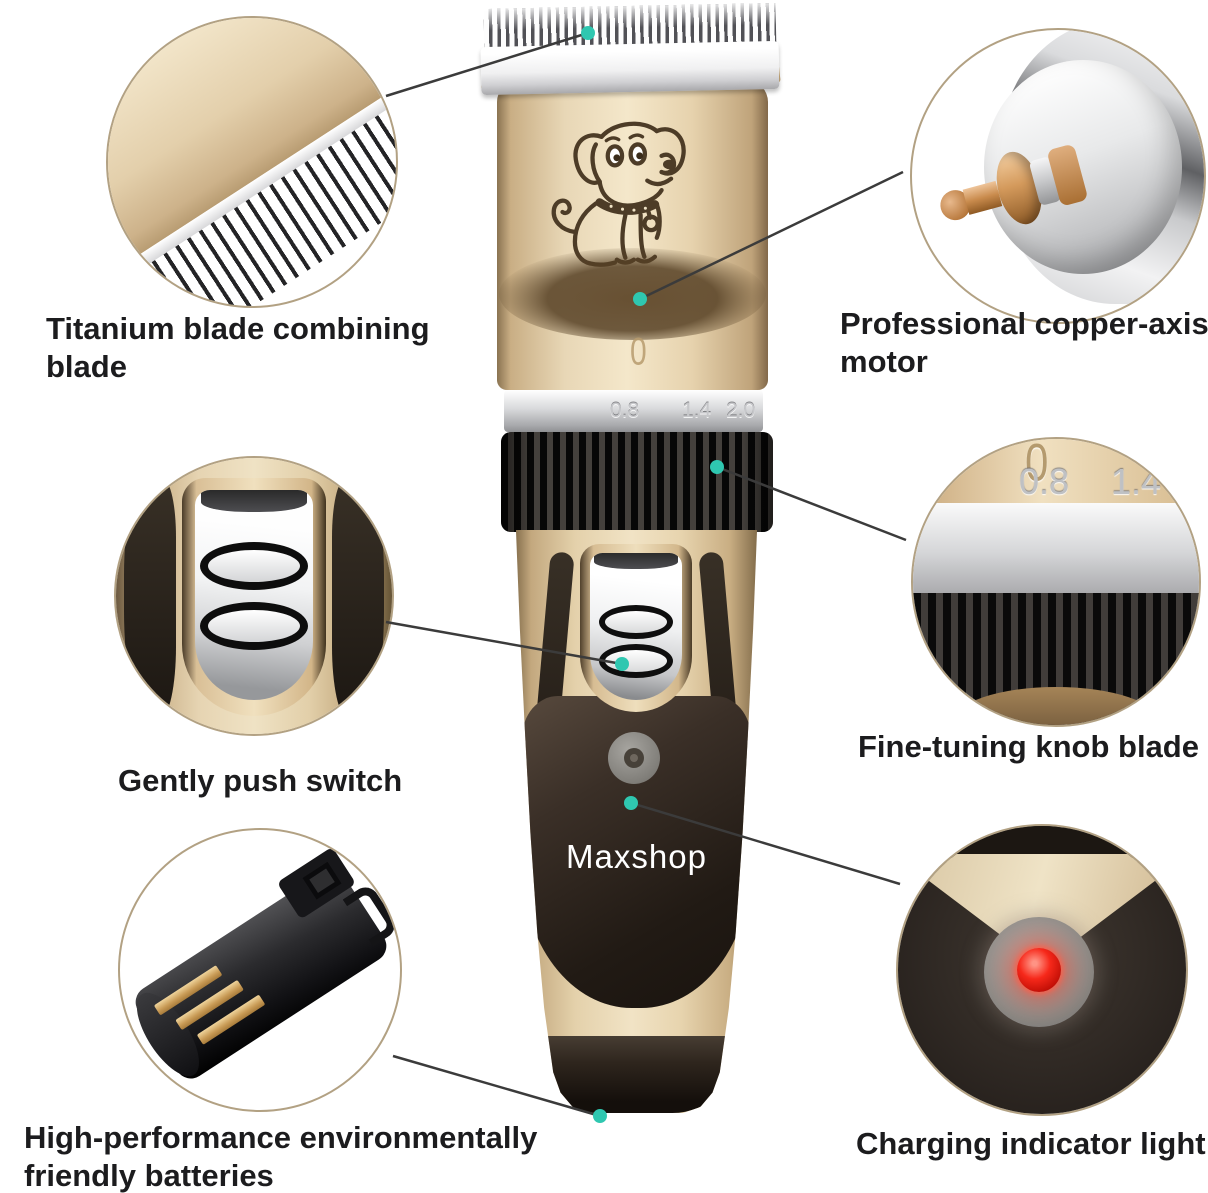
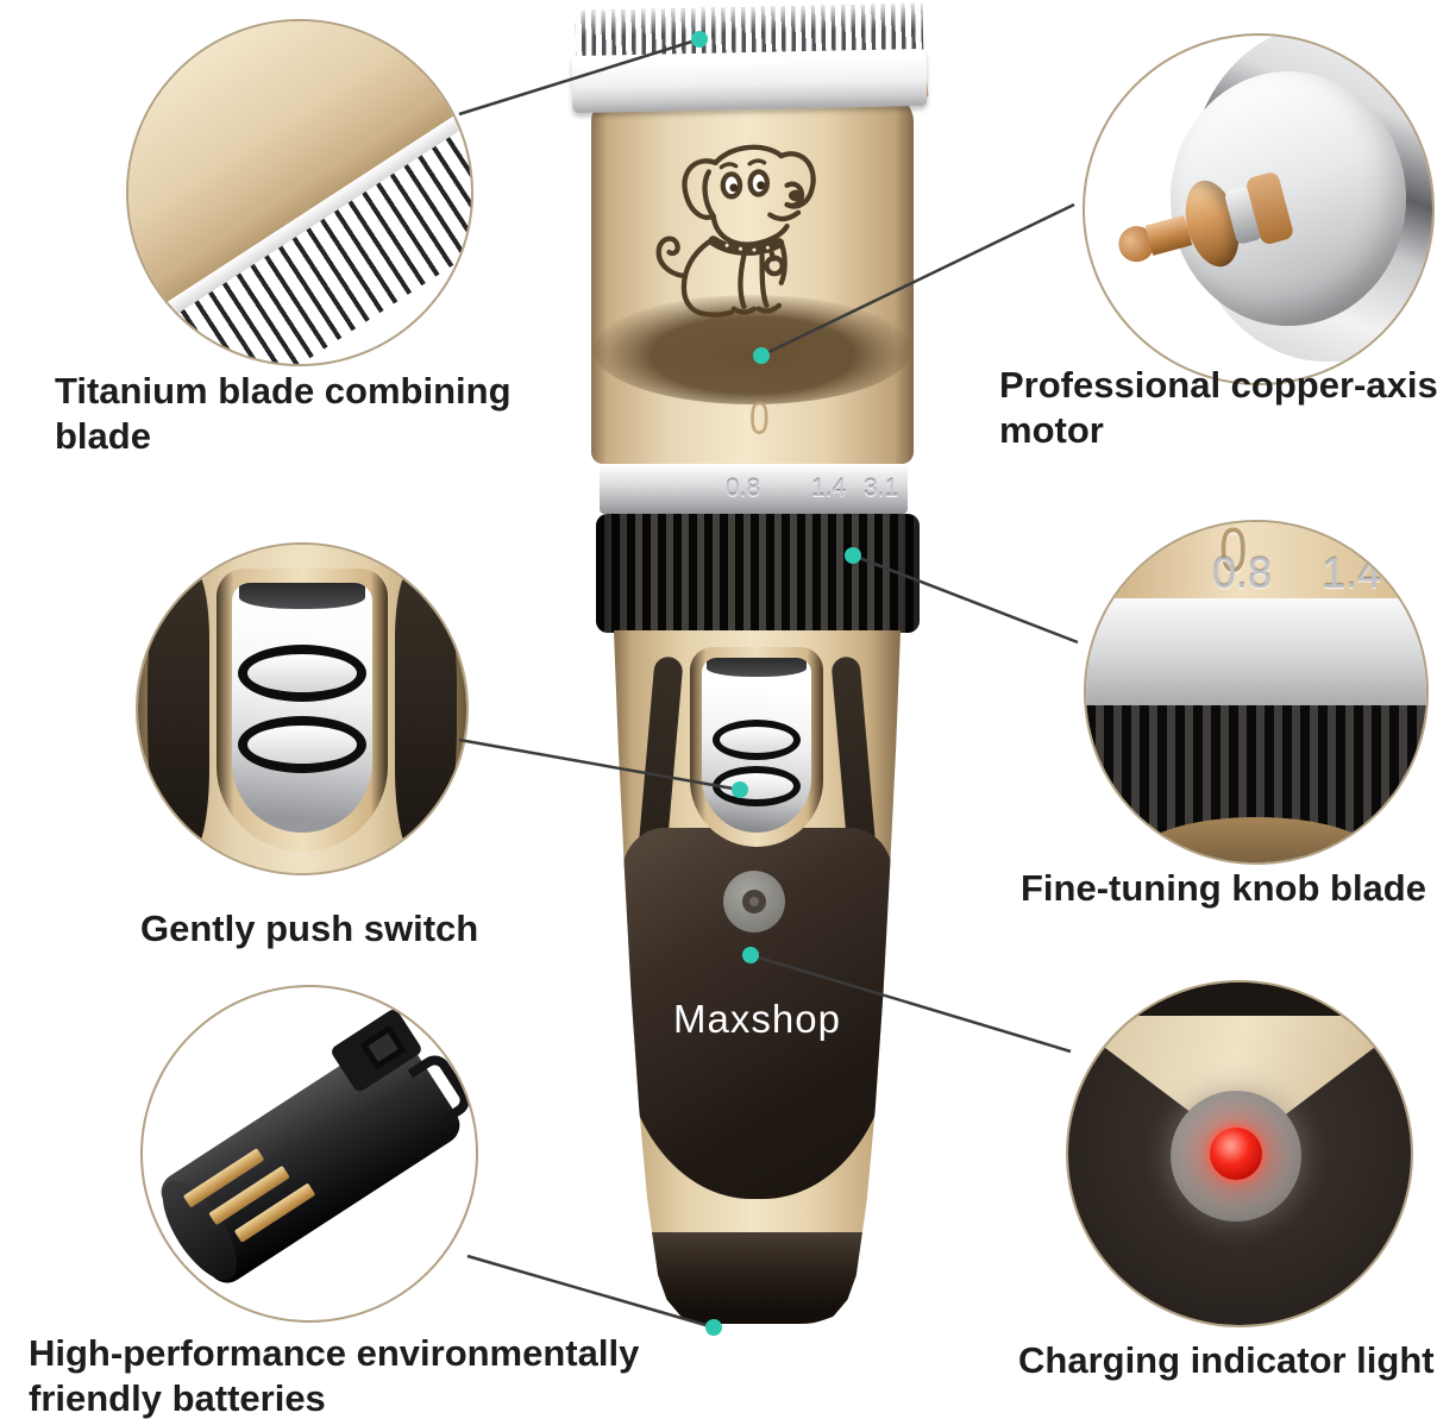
  0
  0.8
  1.4
- 2.0
+ 3.1
  Maxshop
  0
  0.8
  1.4
  Titanium blade combining
  blade
  Professional copper-axis
  motor
  Gently push switch
  Fine-tuning knob blade
  High-performance environmentally
  friendly batteries
  Charging indicator light
